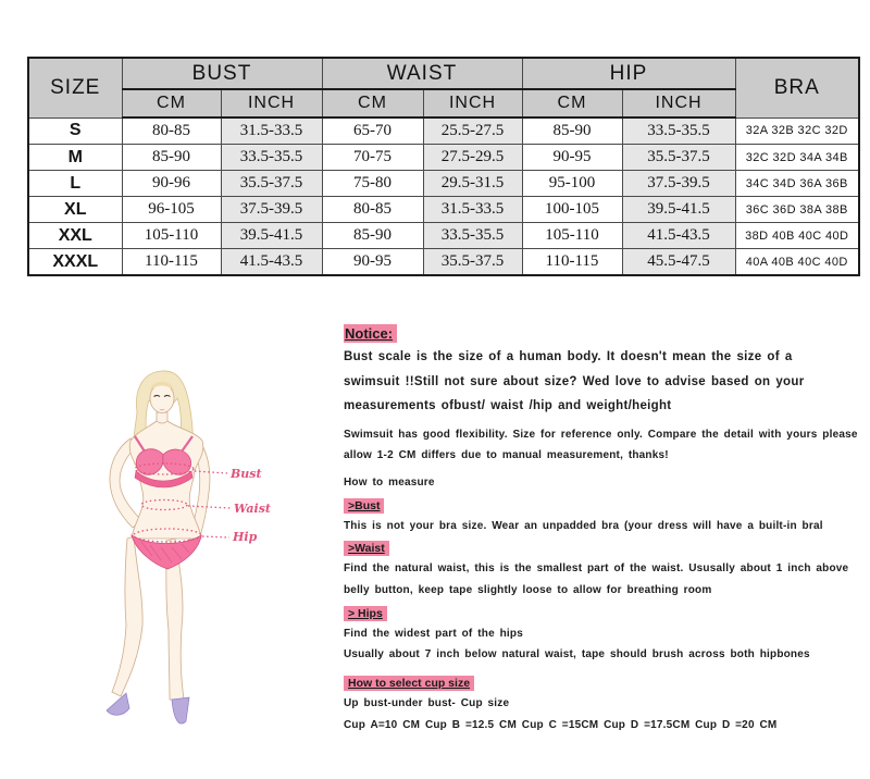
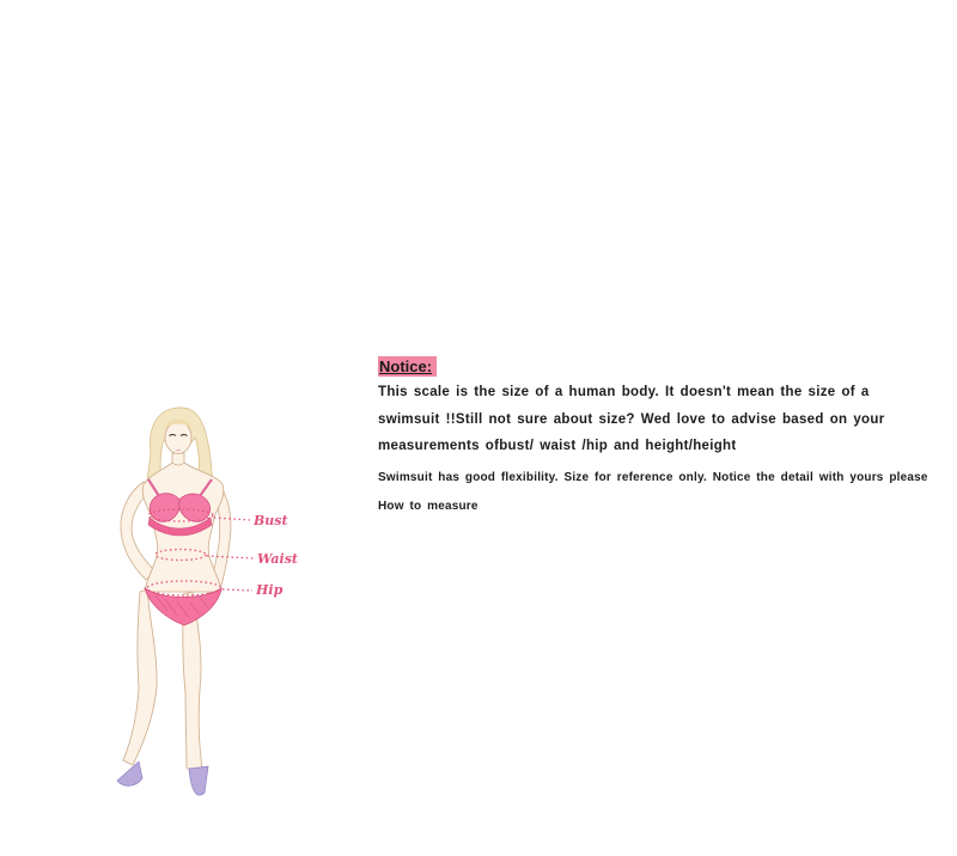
- SIZE	BUST	WAIST	HIP	BRA
- CM	INCH	CM	INCH	CM	INCH
- S	80-85	31.5-33.5	65-70	25.5-27.5	85-90	33.5-35.5	32A 32B 32C 32D
- M	85-90	33.5-35.5	70-75	27.5-29.5	90-95	35.5-37.5	32C 32D 34A 34B
- L	90-96	35.5-37.5	75-80	29.5-31.5	95-100	37.5-39.5	34C 34D 36A 36B
- XL	96-105	37.5-39.5	80-85	31.5-33.5	100-105	39.5-41.5	36C 36D 38A 38B
- XXL	105-110	39.5-41.5	85-90	33.5-35.5	105-110	41.5-43.5	38D 40B 40C 40D
- XXXL	110-115	41.5-43.5	90-95	35.5-37.5	110-115	45.5-47.5	40A 40B 40C 40D
  Bust
  Waist
  Hip
  Notice:
- Bust scale is the size of a human body. It doesn't mean the size of a
+ This scale is the size of a human body. It doesn't mean the size of a
  swimsuit !!Still not sure about size? Wed love to advise based on your
- measurements ofbust/ waist /hip and weight/height
+ measurements ofbust/ waist /hip and height/height
- Swimsuit has good flexibility. Size for reference only. Compare the detail with yours please
+ Swimsuit has good flexibility. Size for reference only. Notice the detail with yours please
- allow 1-2 CM differs due to manual measurement, thanks!
  How to measure
- >Bust
- This is not your bra size. Wear an unpadded bra (your dress will have a built-in bral
- >Waist
- Find the natural waist, this is the smallest part of the waist. Ususally about 1 inch above
- belly button, keep tape slightly loose to allow for breathing room
- > Hips
- Find the widest part of the hips
- Usually about 7 inch below natural waist, tape should brush across both hipbones
- How to select cup size
- Up bust-under bust- Cup size
- Cup A=10 CM Cup B =12.5 CM Cup C =15CM Cup D =17.5CM Cup D =20 CM
